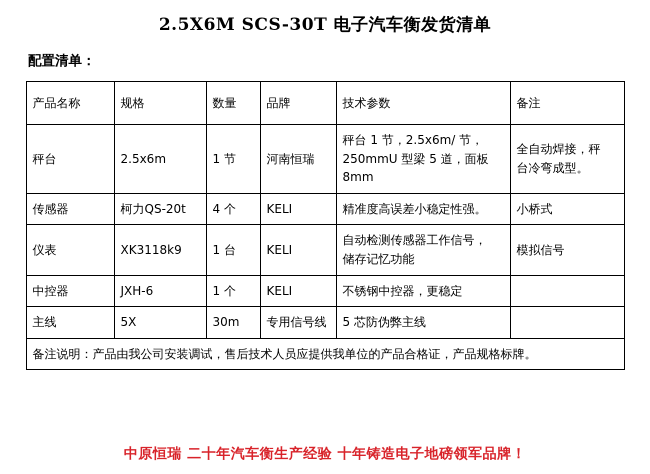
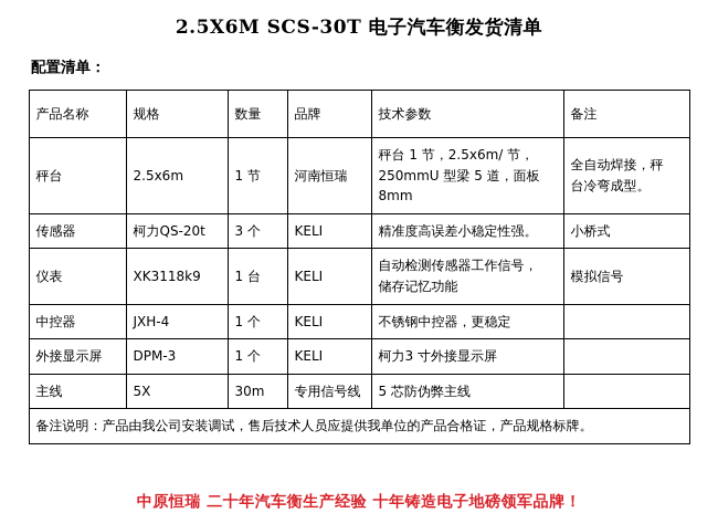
  2.5X6M SCS-30T 电子汽车衡发货清单
  配置清单：
  产品名称	规格	数量	品牌	技术参数	备注
  秤台	2.5x6m	1 节	河南恒瑞	秤台 1 节，2.5x6m/ 节， 250mmU 型梁 5 道，面板 8mm	全自动焊接，秤 台冷弯成型。
- 传感器	柯力QS-20t	4 个	KELI	精准度高误差小稳定性强。	小桥式
+ 传感器	柯力QS-20t	3 个	KELI	精准度高误差小稳定性强。	小桥式
  仪表	XK3118k9	1 台	KELI	自动检测传感器工作信号， 储存记忆功能	模拟信号
- 中控器	JXH-6	1 个	KELI	不锈钢中控器，更稳定
+ 中控器	JXH-4	1 个	KELI	不锈钢中控器，更稳定
+ 外接显示屏	DPM-3	1 个	KELI	柯力3 寸外接显示屏
  主线	5X	30m	专用信号线	5 芯防伪弊主线
  备注说明：产品由我公司安装调试，售后技术人员应提供我单位的产品合格证，产品规格标牌。
  中原恒瑞 二十年汽车衡生产经验 十年铸造电子地磅领军品牌！
